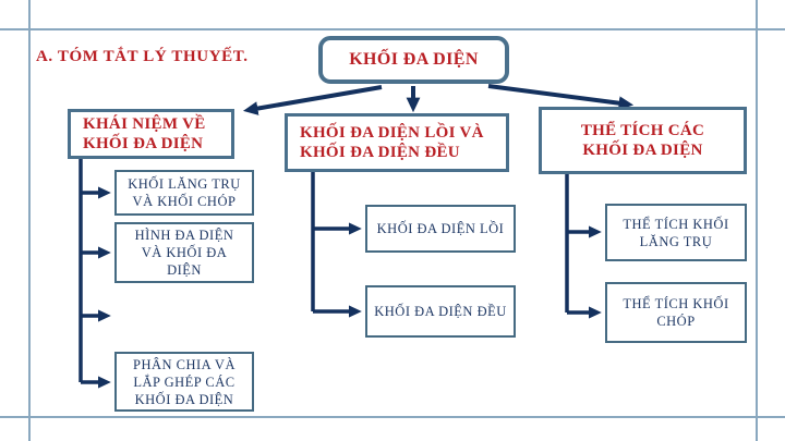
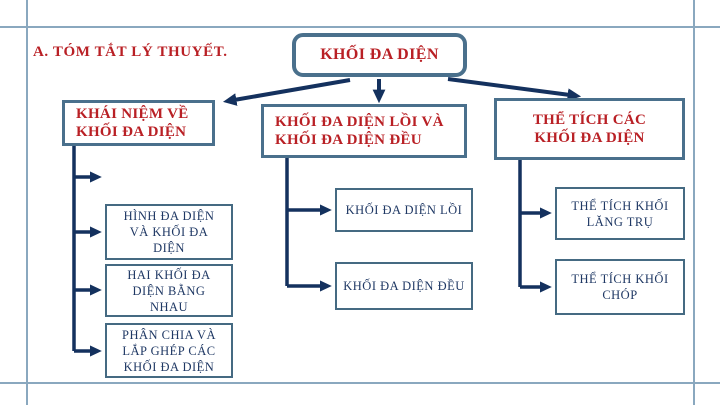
  A. TÓM TẮT LÝ THUYẾT.
  KHỐI ĐA DIỆN
  KHÁI NIỆM VỀ
  KHỐI ĐA DIỆN
  KHỐI ĐA DIỆN LỒI VÀ
  KHỐI ĐA DIỆN ĐỀU
  THỂ TÍCH CÁC
  KHỐI ĐA DIỆN
- KHỐI LĂNG TRỤ
- VÀ KHỐI CHÓP
  HÌNH ĐA DIỆN
  VÀ KHỐI ĐA
  DIỆN
+ HAI KHỐI ĐA
+ DIỆN BẰNG
+ NHAU
  PHÂN CHIA VÀ
  LẮP GHÉP CÁC
  KHỐI ĐA DIỆN
  KHỐI ĐA DIỆN LỒI
  KHỐI ĐA DIỆN ĐỀU
  THỂ TÍCH KHỐI
  LĂNG TRỤ
  THỂ TÍCH KHỐI
  CHÓP
